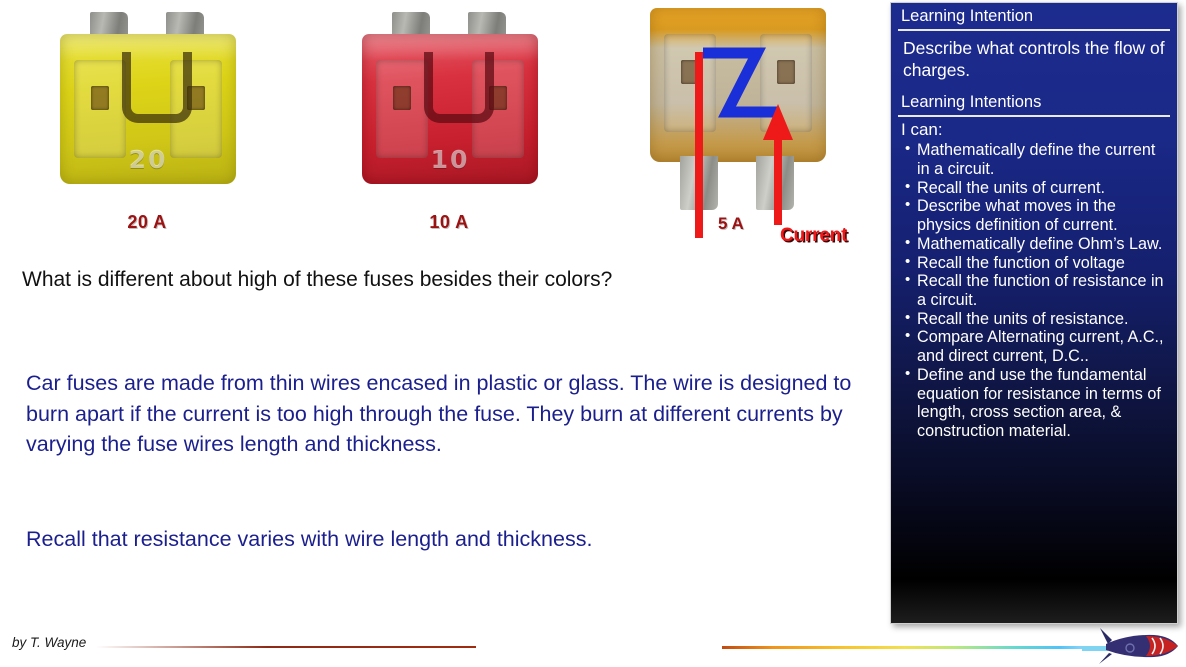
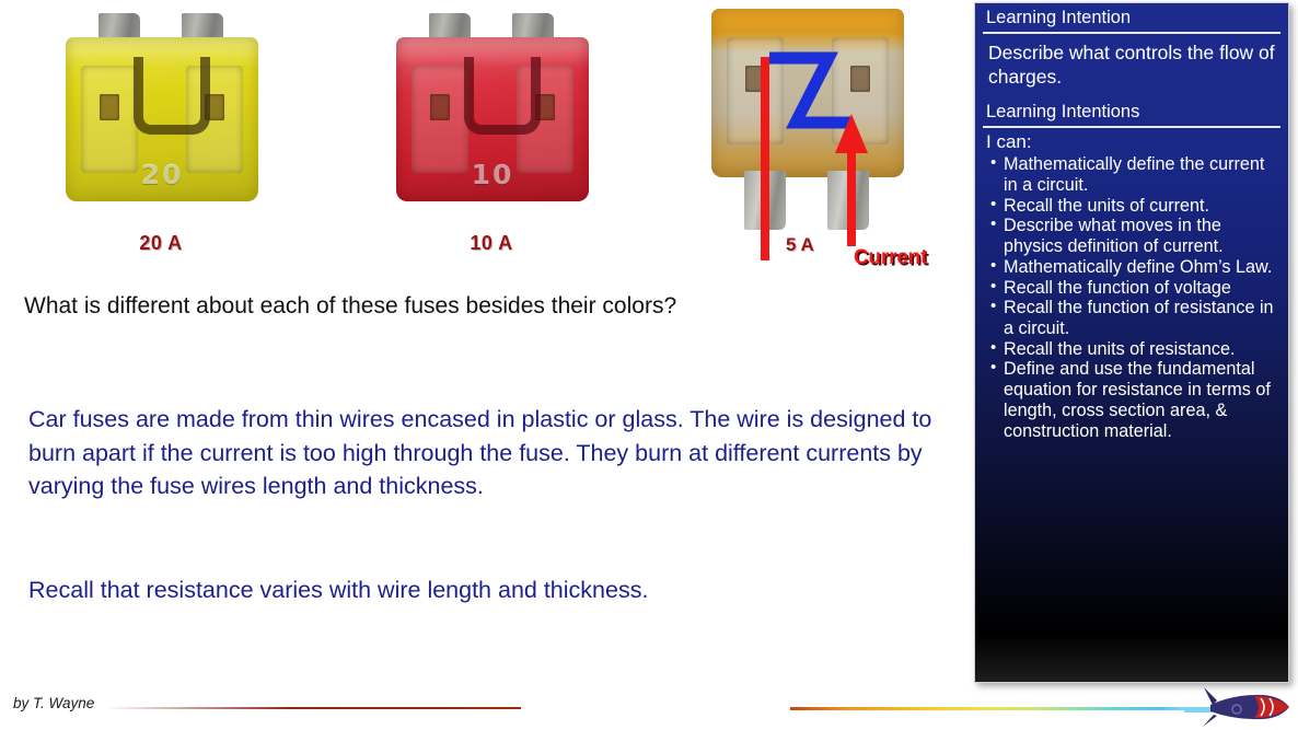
  20
  20 A
  10
  10 A
  5 A
  Current
- What is different about high of these fuses besides their colors?
+ What is different about each of these fuses besides their colors?
  Car fuses are made from thin wires encased in plastic or glass. The wire is designed to burn apart if the current is too high through the fuse. They burn at different currents by varying the fuse wires length and thickness.
  Recall that resistance varies with wire length and thickness.
  Learning Intention
  Describe what controls the flow of charges.
  Learning Intentions
  I can:
  Mathematically define the current in a circuit.
  Recall the units of current.
  Describe what moves in the physics definition of current.
  Mathematically define Ohm’s Law.
  Recall the function of voltage
  Recall the function of resistance in a circuit.
  Recall the units of resistance.
- Compare Alternating current, A.C., and direct current, D.C..
  Define and use the fundamental equation for resistance in terms of length, cross section area, & construction material.
  by T. Wayne
